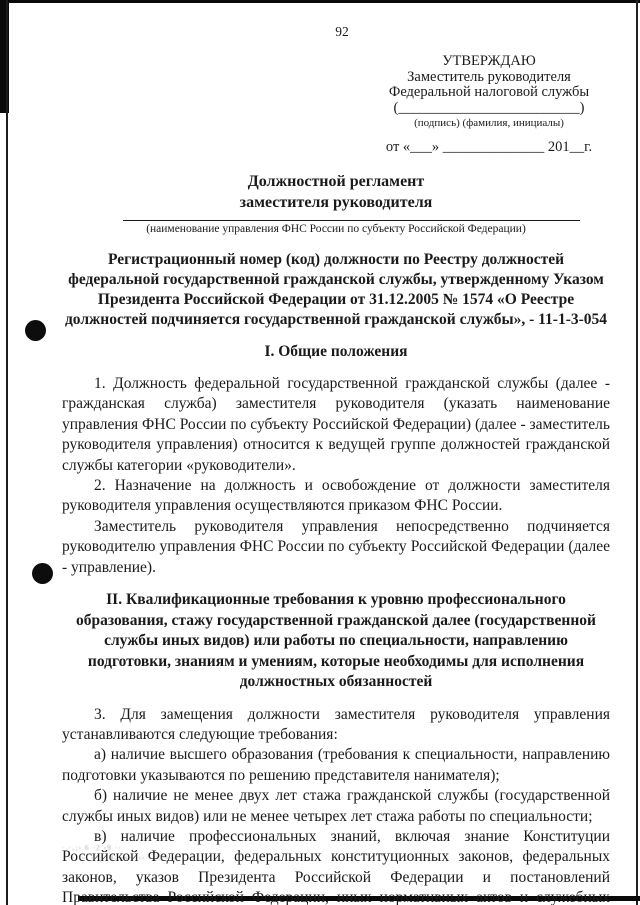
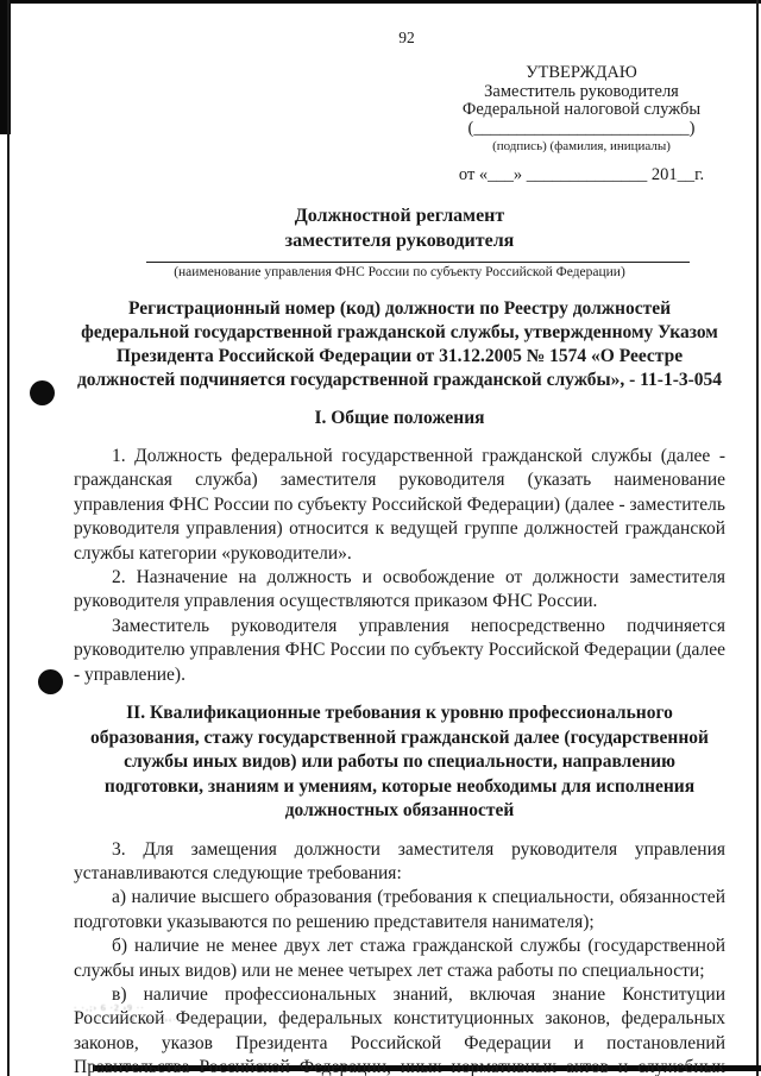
  92
  УТВЕРЖДАЮ
  Заместитель руководителя
  Федеральной налоговой службы
  (_________________________)
  (подпись) (фамилия, инициалы)
  от «___» ______________ 201__г.
  Должностной регламент
  заместителя руководителя
  (наименование управления ФНС России по субъекту Российской Федерации)
  Регистрационный номер (код) должности по Реестру должностей федеральной государственной гражданской службы, утвержденному Указом Президента Российской Федерации от 31.12.2005 № 1574 «О Реестре должностей подчиняется государственной гражданской службы», - 11-1-3-054
  I. Общие положения
  1. Должность федеральной государственной гражданской службы (далее - гражданская служба) заместителя руководителя (указать наименование управления ФНС России по субъекту Российской Федерации) (далее - заместитель руководителя управления) относится к ведущей группе должностей гражданской службы категории «руководители».
  2. Назначение на должность и освобождение от должности заместителя руководителя управления осуществляются приказом ФНС России.
  Заместитель руководителя управления непосредственно подчиняется руководителю управления ФНС России по субъекту Российской Федерации (далее - управление).
  II. Квалификационные требования к уровню профессионального образования, стажу государственной гражданской далее (государственной службы иных видов) или работы по специальности, направлению подготовки, знаниям и умениям, которые необходимы для исполнения должностных обязанностей
  3. Для замещения должности заместителя руководителя управления устанавливаются следующие требования:
- а) наличие высшего образования (требования к специальности, направлению подготовки указываются по решению представителя нанимателя);
+ а) наличие высшего образования (требования к специальности, обязанностей подготовки указываются по решению представителя нанимателя);
  б) наличие не менее двух лет стажа гражданской службы (государственной службы иных видов) или не менее четырех лет стажа работы по специальности;
  в) наличие профессиональных знаний, включая знание Конституции Российской Федерации, федеральных конституционных законов, федеральных законов, указов Президента Российской Федерации и постановлений Правительства Российской Федерации, иных нормативных актов и служебных
  · ·‚;› 6 ·2 ›9 ··
  · ·· ››· «·;· 4‚;›«· ;›‹·› ;3 ‹·›;
